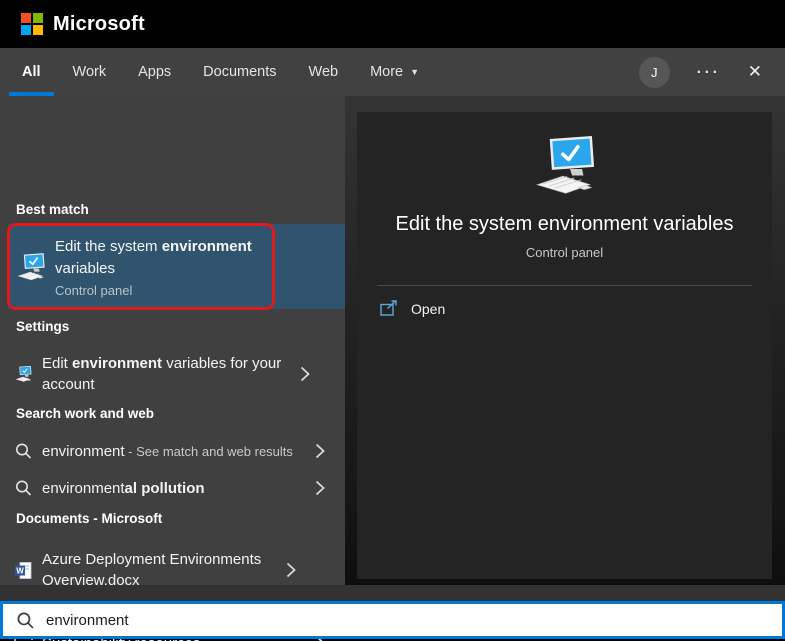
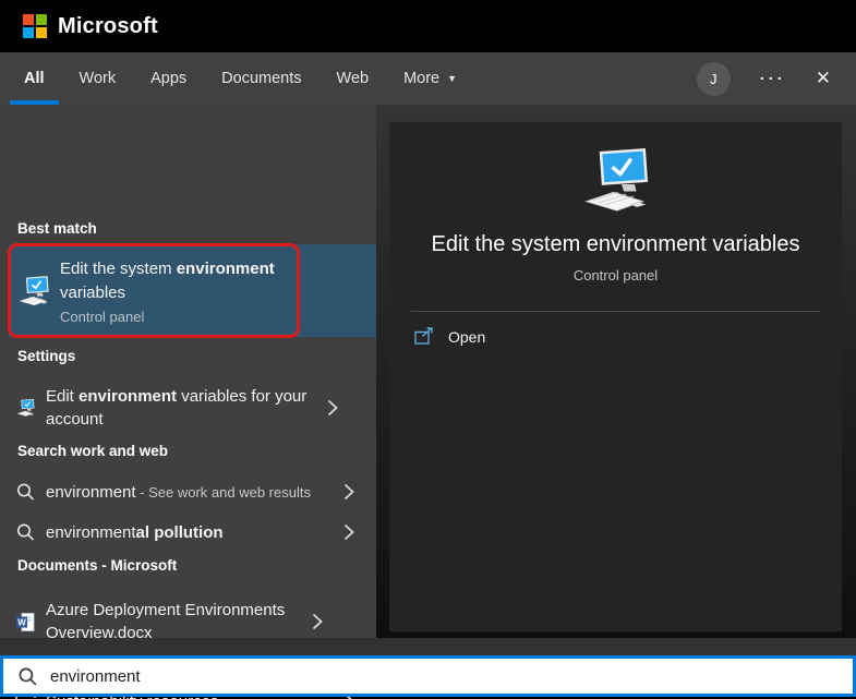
  Microsoft
  All
  Work
  Apps
  Documents
  Web
  More
  ▼
  J
  ···
  ✕
  Best match
  Edit the system environment variables
  Control panel
  Settings
  Edit environment variables for your account
  Search work and web
- environment - See match and web results
+ environment - See work and web results
  environmental pollution
  Documents - Microsoft
  W
  Azure Deployment Environments Overview.docx
  Edit the system environment variables
  Control panel
  Open
  environment
